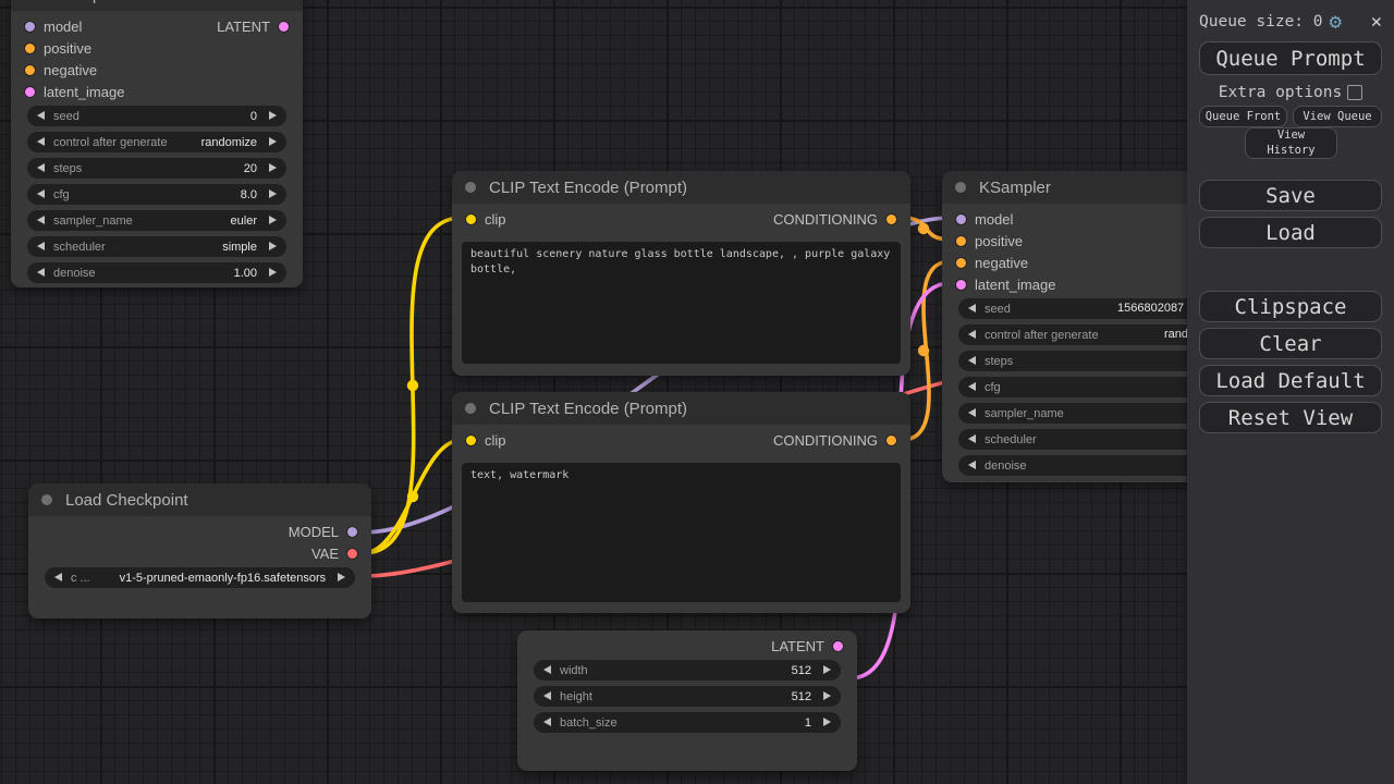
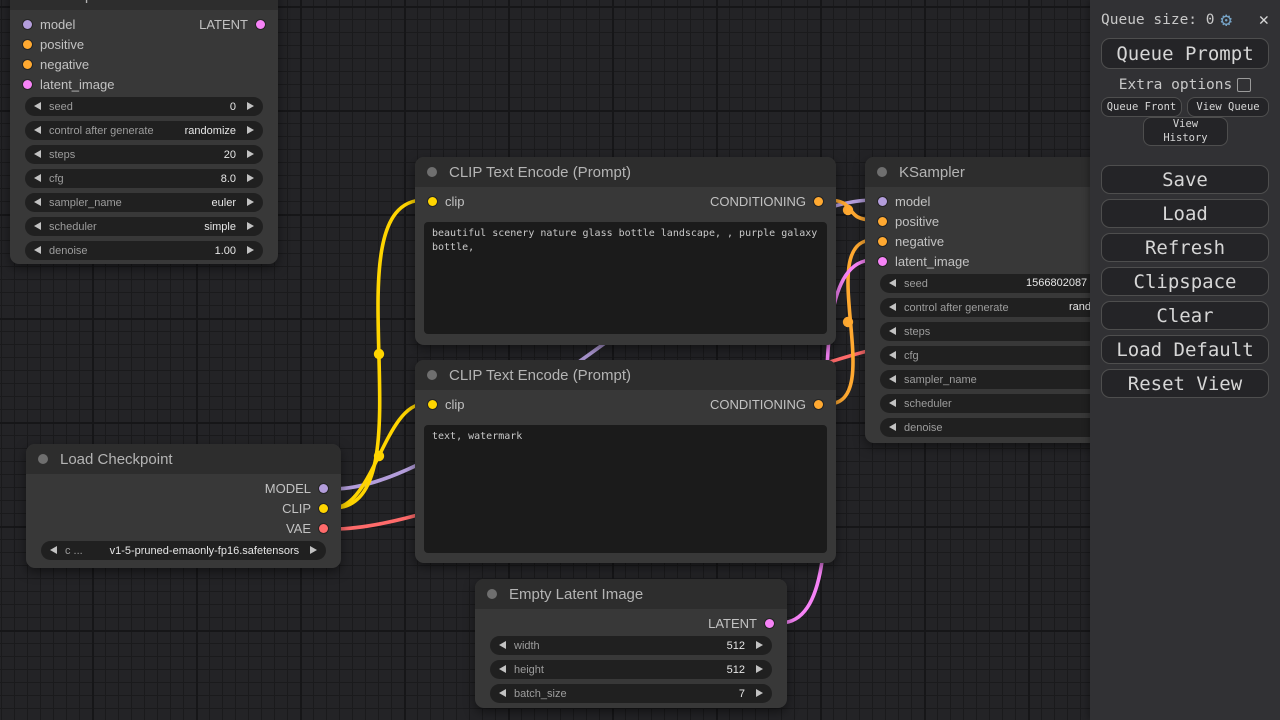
  model
  LATENT
  positive
  negative
  latent_image
  seed
  0
  control after generate
  randomize
  steps
  20
  cfg
  8.0
  sampler_name
  euler
  scheduler
  simple
  denoise
  1.00
  CLIP Text Encode (Prompt)
  clip
  CONDITIONING
  CLIP Text Encode (Prompt)
  clip
  CONDITIONING
  text, watermark
  Load Checkpoint
  MODEL
+ CLIP
  VAE
  c ...
  v1-5-pruned-emaonly-fp16.safetensors
+ Empty Latent Image
  LATENT
  width
  512
  height
  512
  batch_size
- 1
+ 7
  KSampler
  model
  positive
  negative
  latent_image
  seed
  1566802087
  control after generate
  steps
  cfg
  sampler_name
  scheduler
  denoise
  Queue size: 0
  ⚙
  ✕
  Queue Prompt
  Extra options
  Queue Front
  View Queue
  View History
  Save
  Load
+ Refresh
  Clipspace
  Clear
  Load Default
  Reset View
